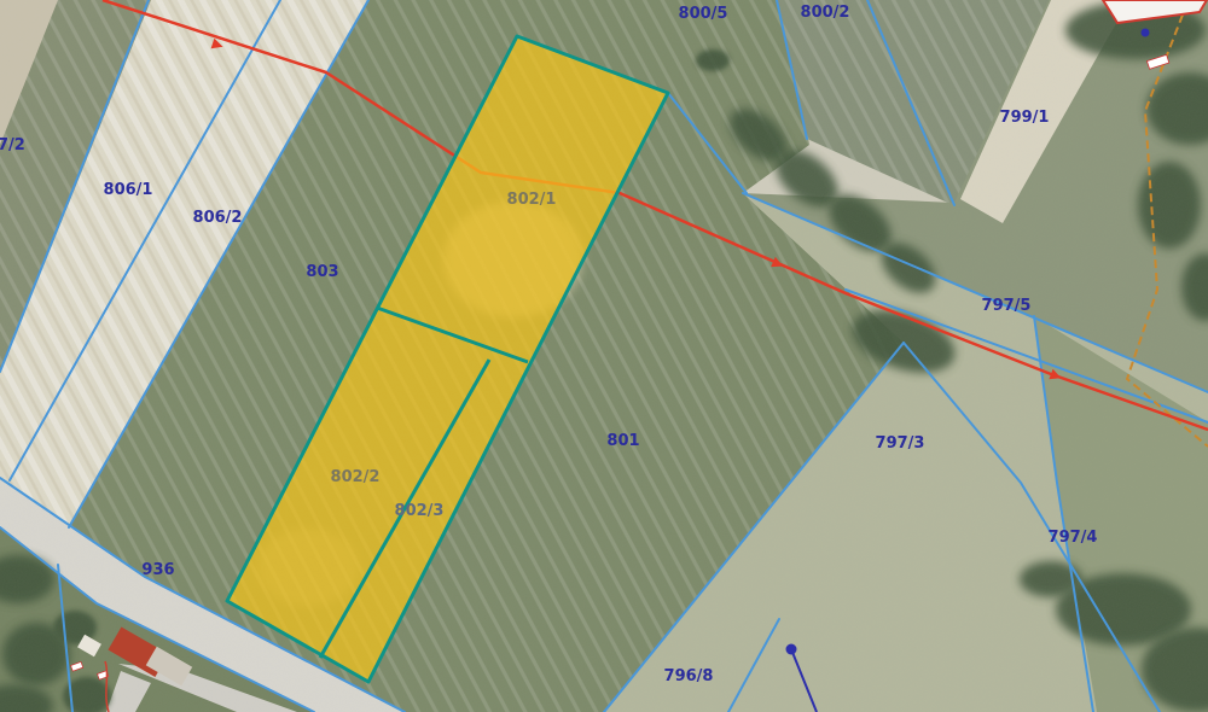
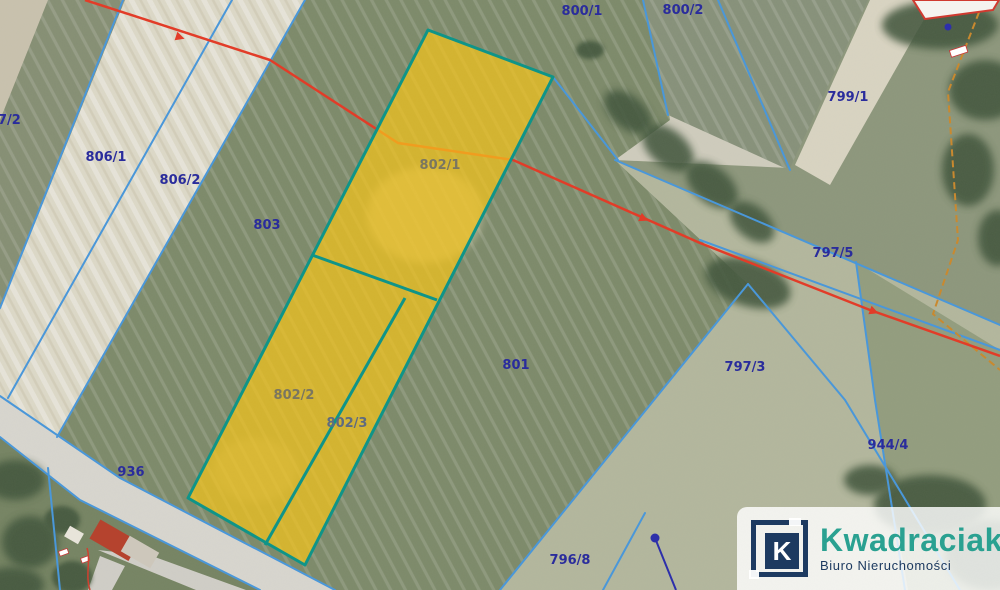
- 800/5
+ 800/1
  800/2
  799/1
  7/2
  806/1
  806/2
  803
  802/1
  801
  797/5
  797/3
- 797/4
+ 944/4
  796/8
  936
  802/2
  802/3
+ K
+ Kwadraciak
+ Biuro Nieruchomości
